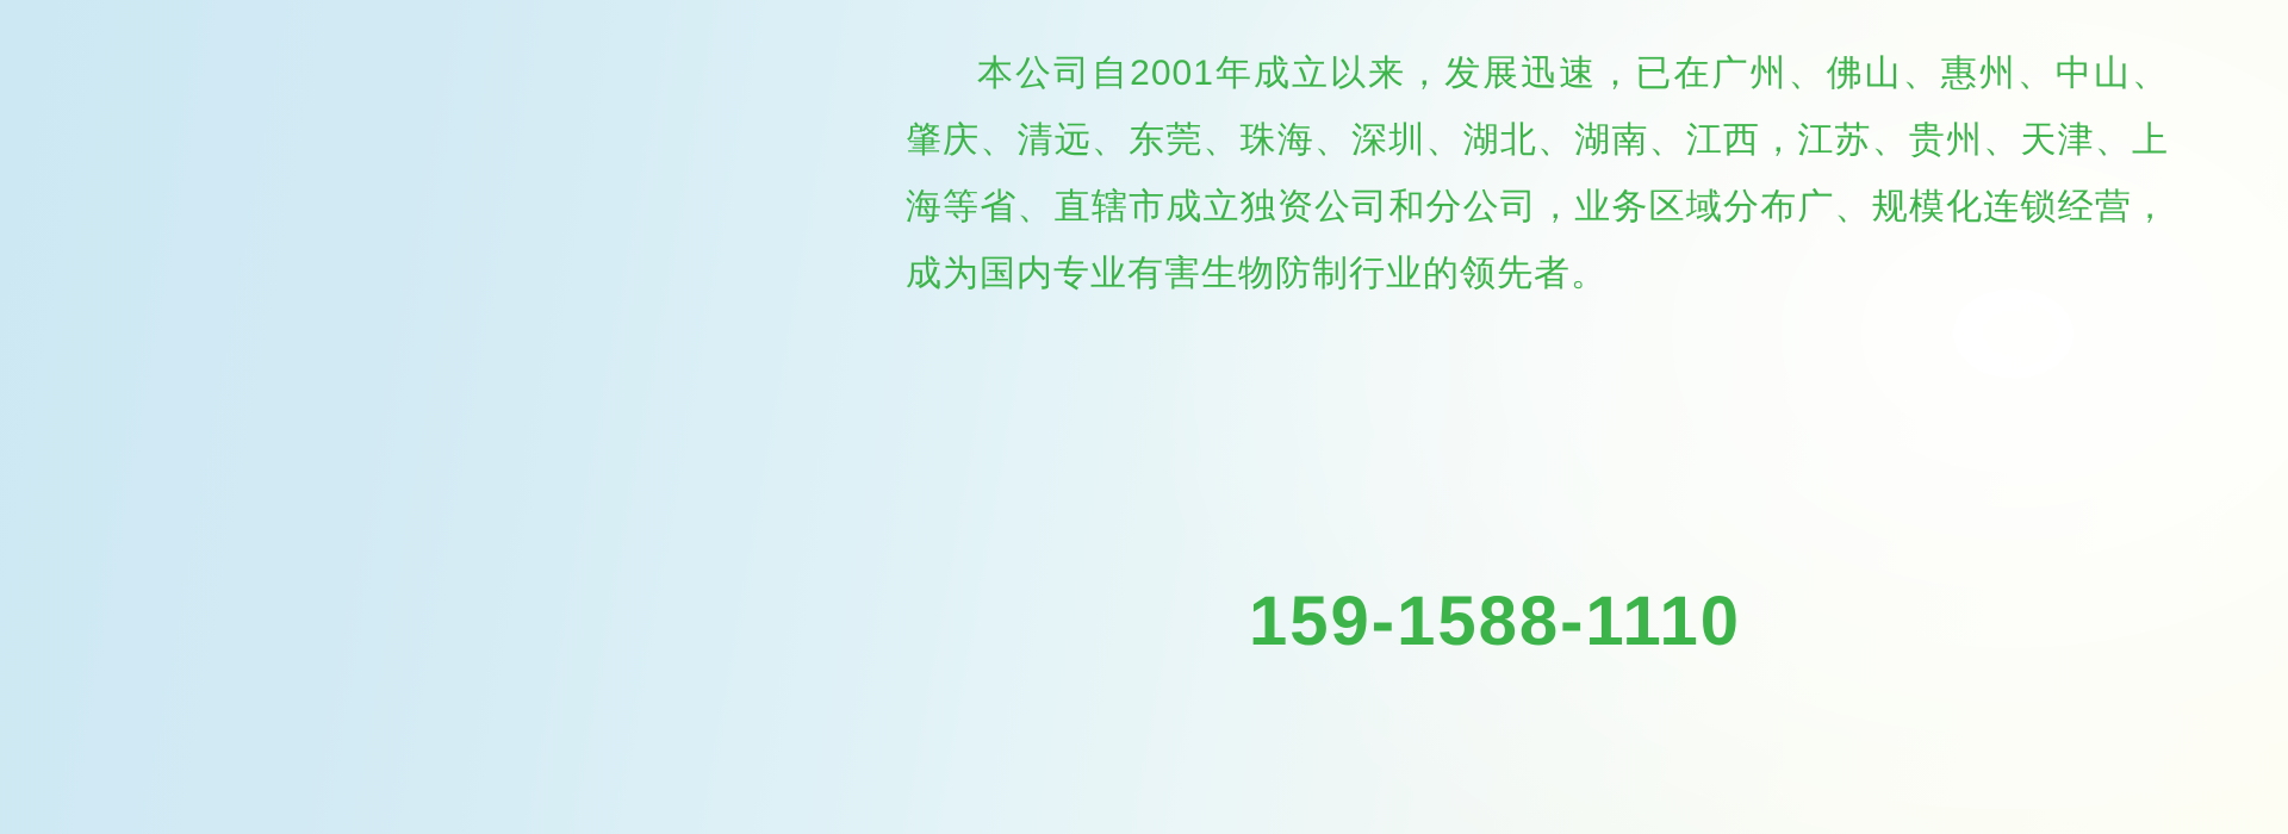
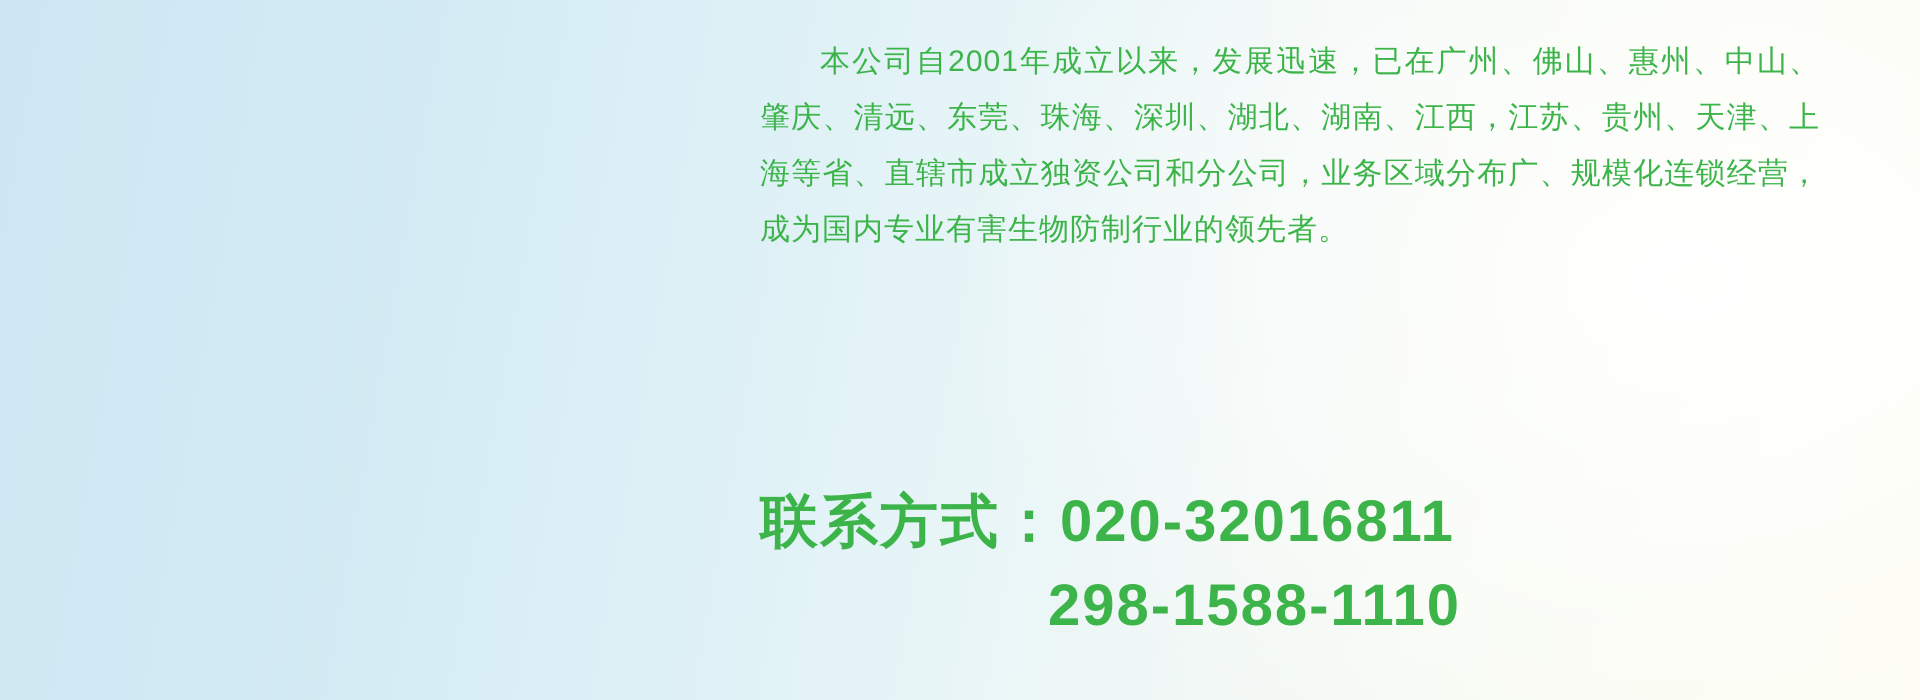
  本公司自2001年成立以来，发展迅速，已在广州、佛山、惠州、中山、肇庆、清远、东莞、珠海、深圳、湖北、湖南、江西，江苏、贵州、天津、上海等省、直辖市成立独资公司和分公司，业务区域分布广、规模化连锁经营，成为国内专业有害生物防制行业的领先者。
+ 联系方式：020-32016811
- 159-1588-1110
+ 298-1588-1110
